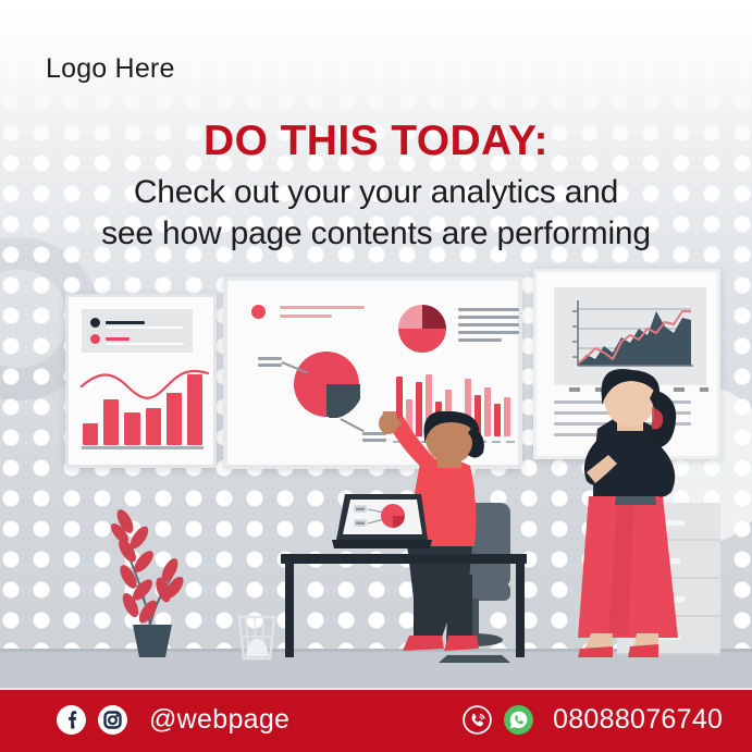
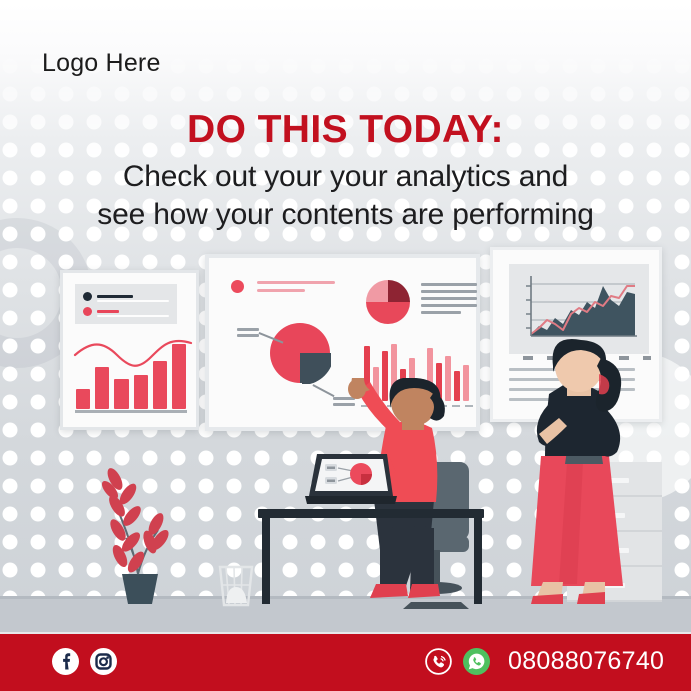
  Logo Here
  DO THIS TODAY:
  Check out your your analytics and
- see how page contents are performing
+ see how your contents are performing
- @webpage
  08088076740
